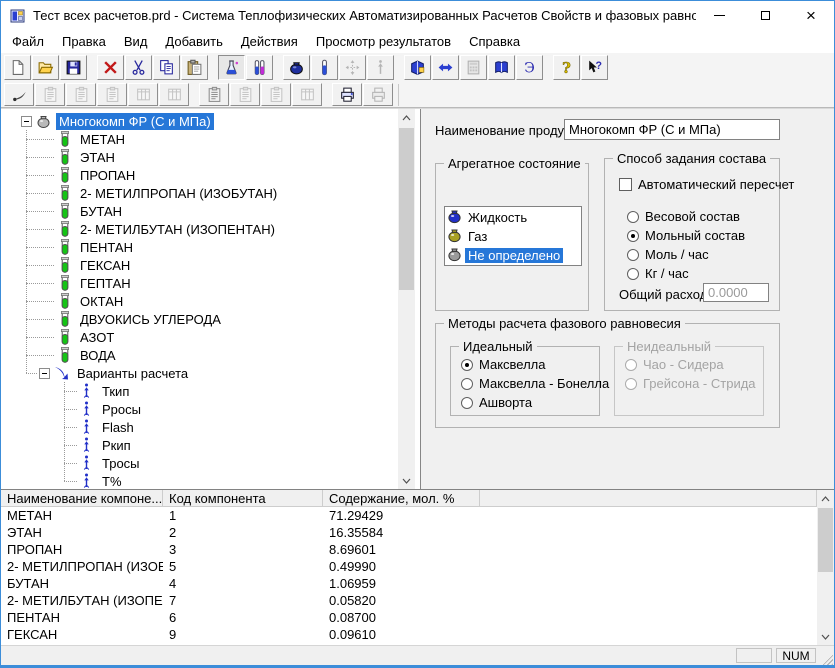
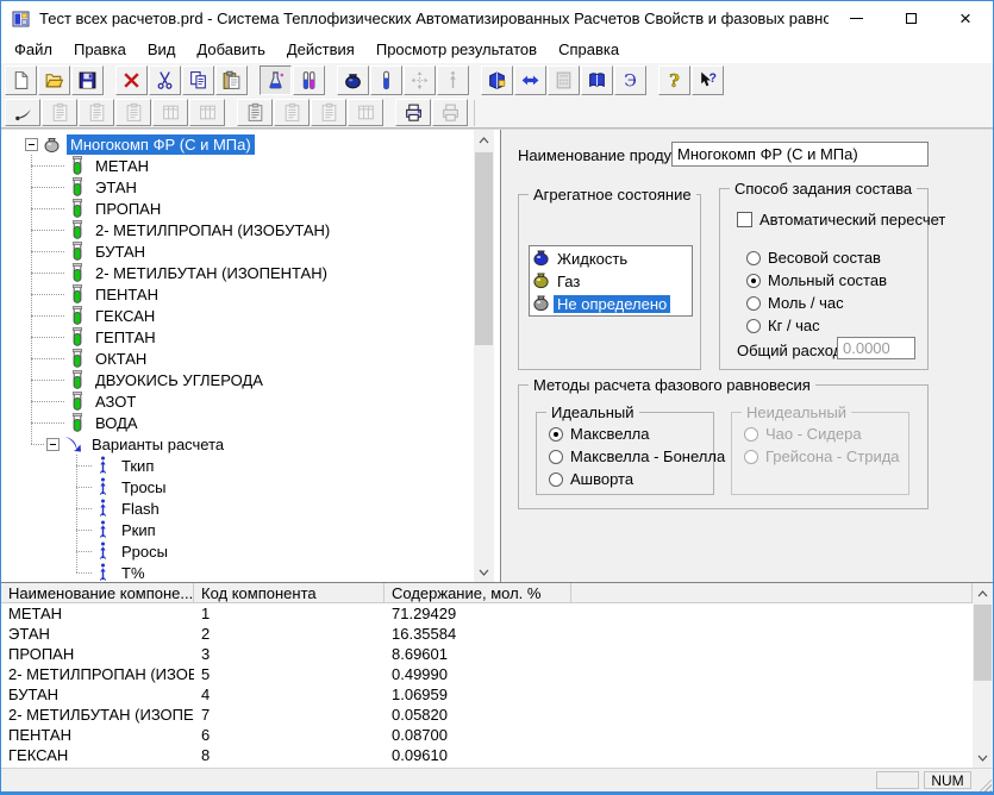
  Тест всех расчетов.prd - Система Теплофизических Автоматизированных Расчетов Свойств и фазовых равно
  ×
  Файл
  Правка
  Вид
  Добавить
  Действия
  Просмотр результатов
  Справка
  Э
  ?
  ?
  Многокомп ФР (С и МПа)
  МЕТАН
  ЭТАН
  ПРОПАН
  2- МЕТИЛПРОПАН (ИЗОБУТАН)
  БУТАН
  2- МЕТИЛБУТАН (ИЗОПЕНТАН)
  ПЕНТАН
  ГЕКСАН
  ГЕПТАН
  ОКТАН
  ДВУОКИСЬ УГЛЕРОДА
  АЗОТ
  ВОДА
  Варианты расчета
  Ткип
- Рросы
+ Тросы
  Flash
  Ркип
- Тросы
+ Рросы
  Т%
  Наименование проду
  Многокомп ФР (С и МПа)
  Агрегатное состояние
  Жидкость
  Газ
  Не определено
  Способ задания состава
  Автоматический пересчет
  Весовой состав
  Мольный состав
  Моль / час
  Кг / час
  Общий расхо
  0.0000
  Методы расчета фазового равновесия
  Идеальный
  Максвелла
  Максвелла - Бонелла
  Ашворта
  Неидеальный
  Чао - Сидера
  Грейсона - Стрида
  Наименование компоне...
  Код компонента
  Содержание, мол. %
  МЕТАН
  1
  71.29429
  ЭТАН
  2
  16.35584
  ПРОПАН
  3
  8.69601
  2- МЕТИЛПРОПАН (ИЗОБ
  5
  0.49990
  БУТАН
  4
  1.06959
  2- МЕТИЛБУТАН (ИЗОПЕ
  7
  0.05820
  ПЕНТАН
  6
  0.08700
  ГЕКСАН
- 9
+ 8
  0.09610
  NUM
